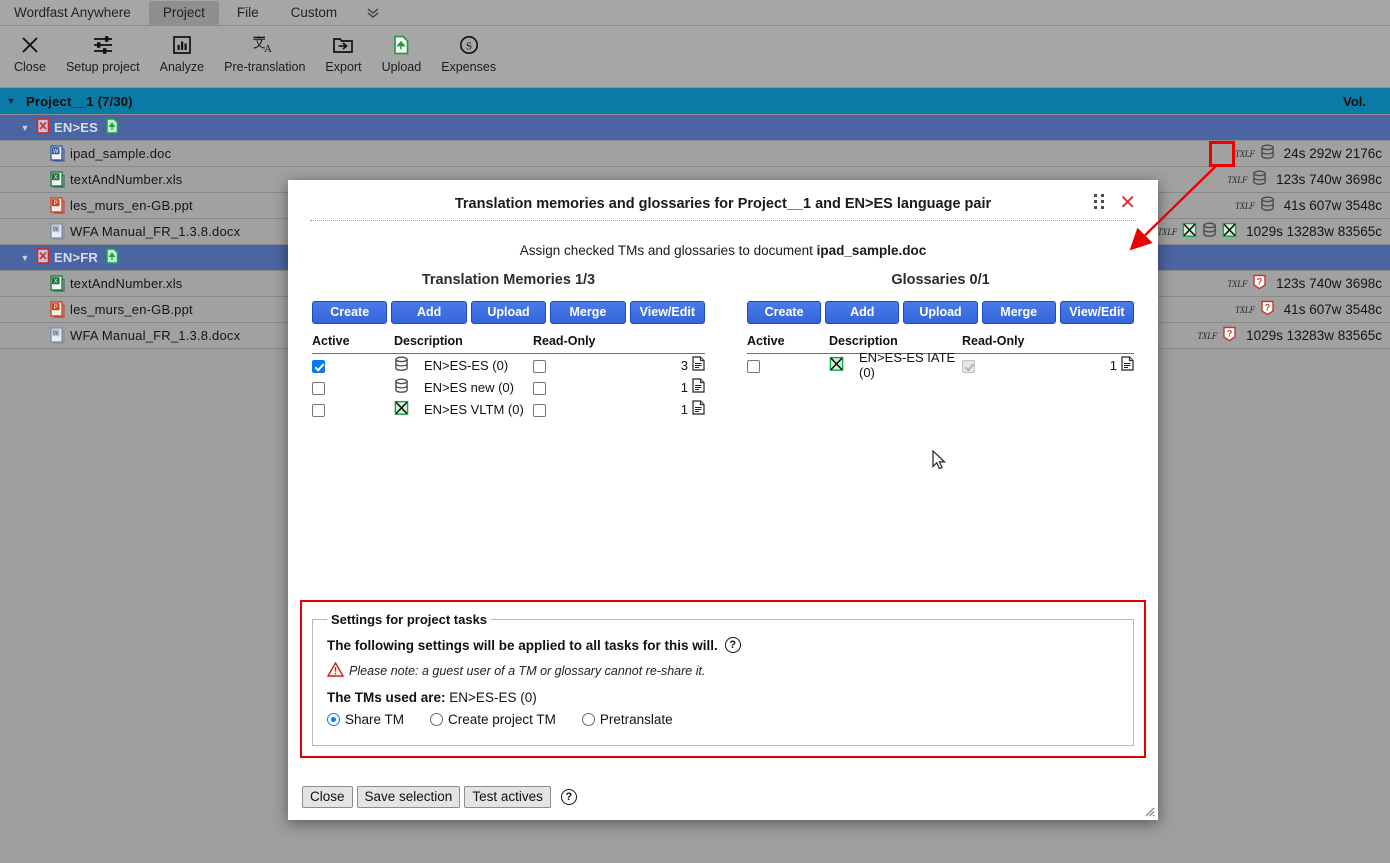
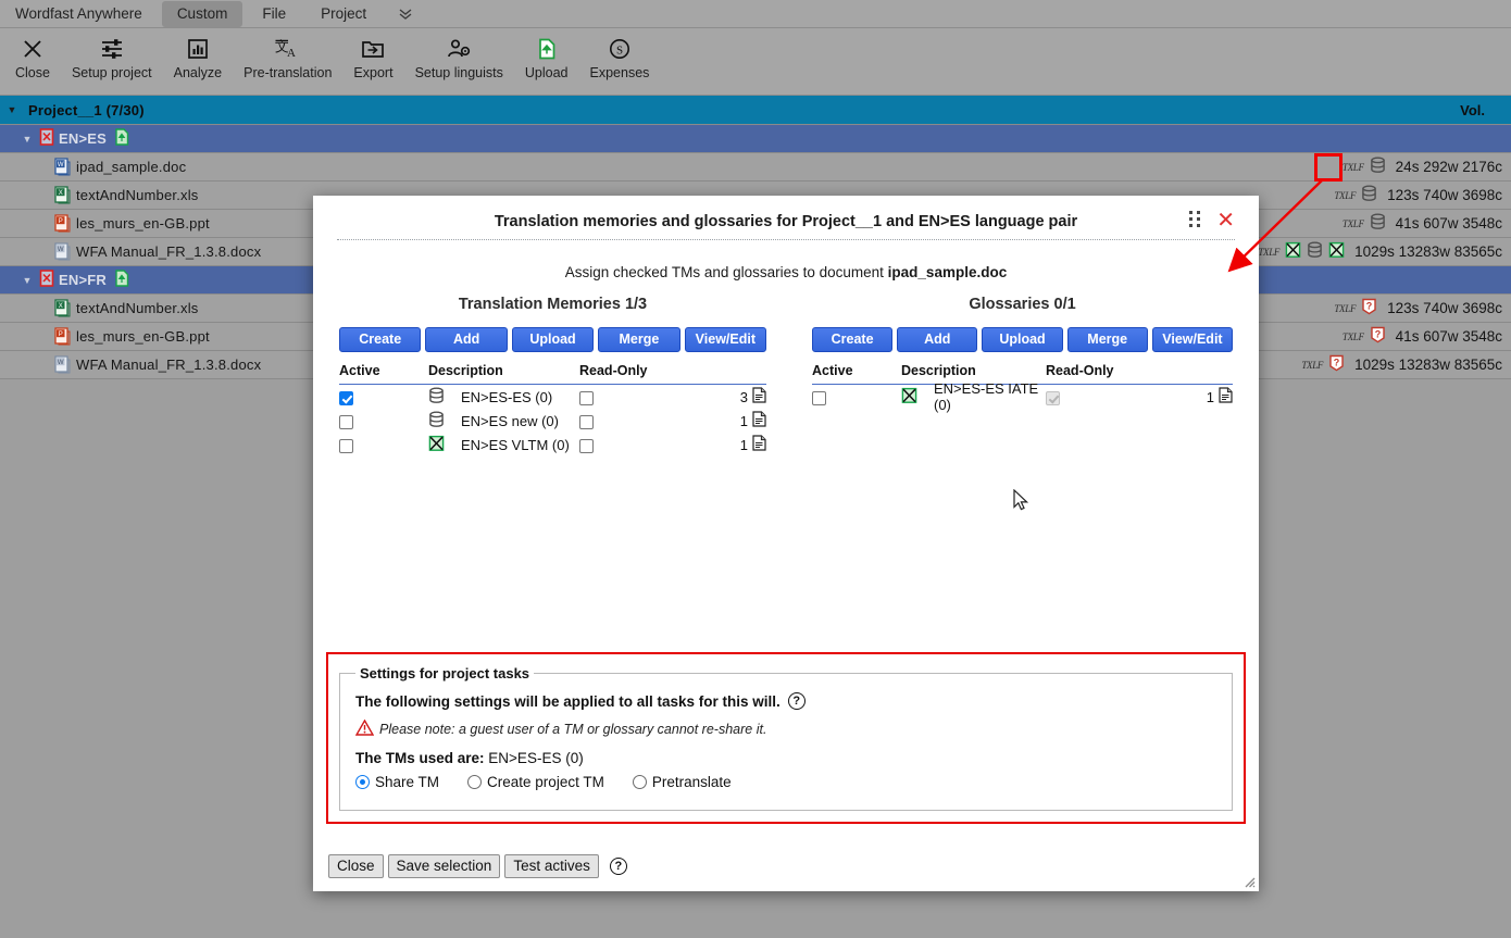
  Wordfast Anywhere
- Project
+ Custom
  File
- Custom
+ Project
  Close
  Setup project
  Analyze
  文
  A
  Pre-translation
  Export
+ Setup linguists
  Upload
  S
  Expenses
  ▼
  Project__1 (7/30)
  Vol.
  ▼
  EN>ES
  ipad_sample.doc
  TXLF
  24s 292w 2176c
  textAndNumber.xls
  TXLF
  123s 740w 3698c
  les_murs_en-GB.ppt
  TXLF
  41s 607w 3548c
  WFA Manual_FR_1.3.8.docx
  TXLF
  1029s 13283w 83565c
  ▼
  EN>FR
  textAndNumber.xls
  TXLF
  ?
  123s 740w 3698c
  les_murs_en-GB.ppt
  TXLF
  ?
  41s 607w 3548c
  WFA Manual_FR_1.3.8.docx
  TXLF
  ?
  1029s 13283w 83565c
  Translation memories and glossaries for Project__1 and EN>ES language pair
  ✕
  Assign checked TMs and glossaries to document ipad_sample.doc
  Translation Memories 1/3
  Create
  Add
  Upload
  Merge
  View/Edit
  Active
  Description
  Read-Only
  EN>ES-ES (0)
  3
  EN>ES new (0)
  1
  EN>ES VLTM (0)
  1
  Glossaries 0/1
  Create
  Add
  Upload
  Merge
  View/Edit
  Active
  Description
  Read-Only
  EN>ES-ES IATE (0)
  1
  Settings for project tasks
  The following settings will be applied to all tasks for this will.
  ?
  Please note: a guest user of a TM or glossary cannot re-share it.
  The TMs used are: EN>ES-ES (0)
  Share TM
  Create project TM
  Pretranslate
  Close
  Save selection
  Test actives
  ?
